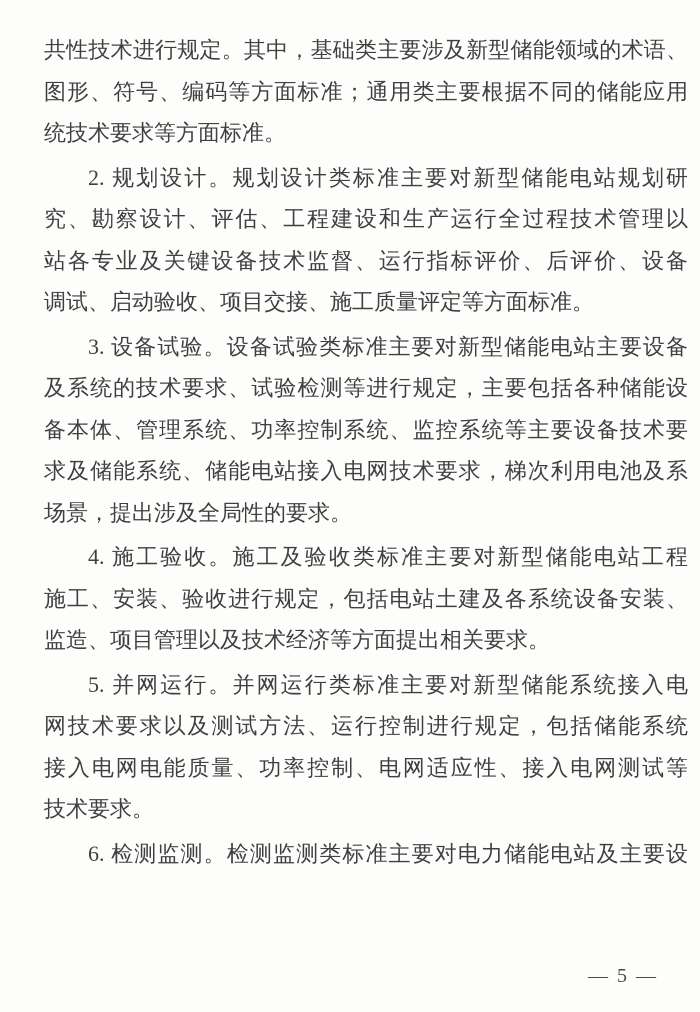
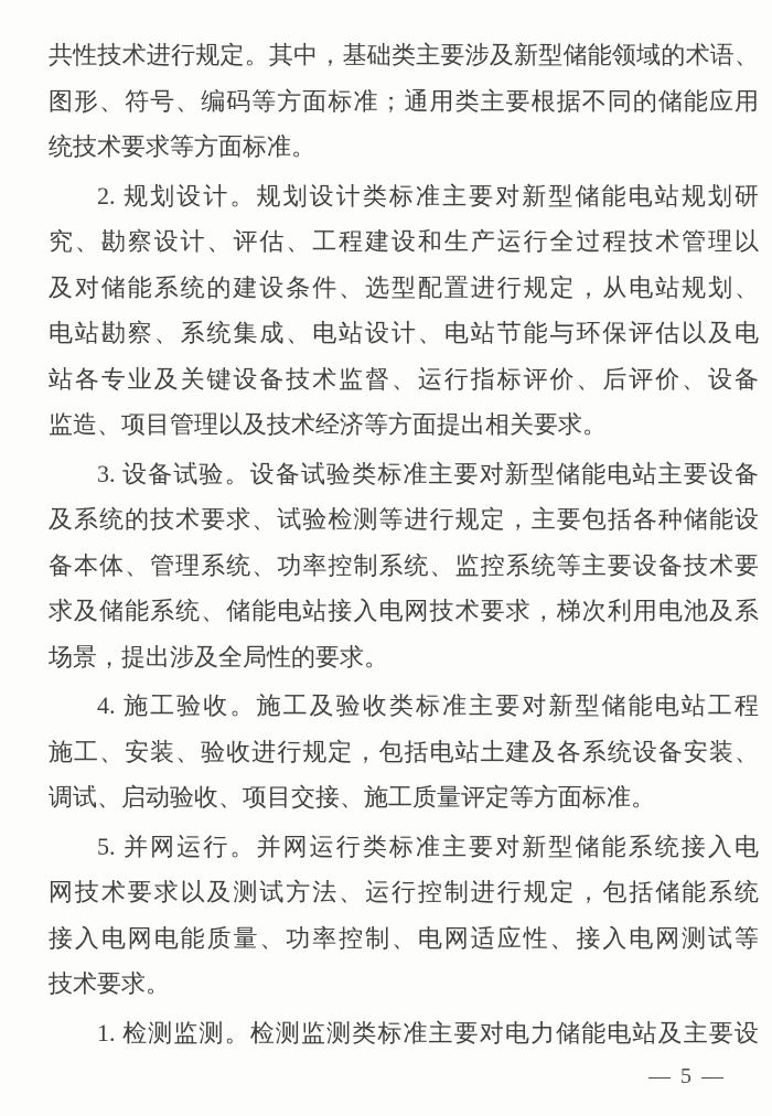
  共性技术进行规定。其中，基础类主要涉及新型储能领域的术语、
  图形、符号、编码等方面标准；通用类主要根据不同的储能应用
  统技术要求等方面标准。
  2. 规划设计。规划设计类标准主要对新型储能电站规划研
  究、勘察设计、评估、工程建设和生产运行全过程技术管理以
+ 及对储能系统的建设条件、选型配置进行规定，从电站规划、
+ 电站勘察、系统集成、电站设计、电站节能与环保评估以及电
  站各专业及关键设备技术监督、运行指标评价、后评价、设备
- 调试、启动验收、项目交接、施工质量评定等方面标准。
+ 监造、项目管理以及技术经济等方面提出相关要求。
  3. 设备试验。设备试验类标准主要对新型储能电站主要设备
  及系统的技术要求、试验检测等进行规定，主要包括各种储能设
  备本体、管理系统、功率控制系统、监控系统等主要设备技术要
  求及储能系统、储能电站接入电网技术要求，梯次利用电池及系
  场景，提出涉及全局性的要求。
  4. 施工验收。施工及验收类标准主要对新型储能电站工程
  施工、安装、验收进行规定，包括电站土建及各系统设备安装、
- 监造、项目管理以及技术经济等方面提出相关要求。
+ 调试、启动验收、项目交接、施工质量评定等方面标准。
  5. 并网运行。并网运行类标准主要对新型储能系统接入电
  网技术要求以及测试方法、运行控制进行规定，包括储能系统
  接入电网电能质量、功率控制、电网适应性、接入电网测试等
  技术要求。
- 6. 检测监测。检测监测类标准主要对电力储能电站及主要设
+ 1. 检测监测。检测监测类标准主要对电力储能电站及主要设
  — 5 —
